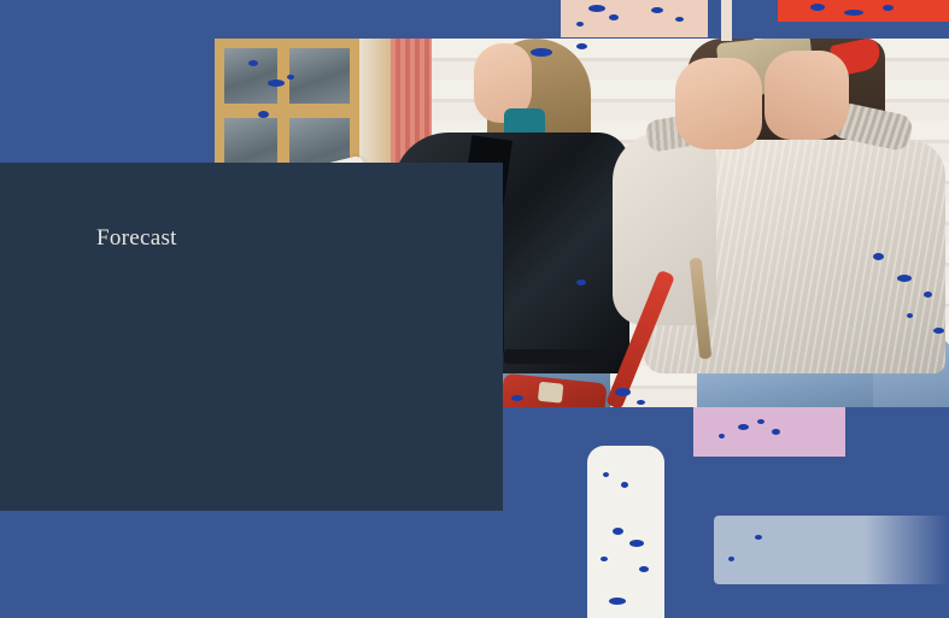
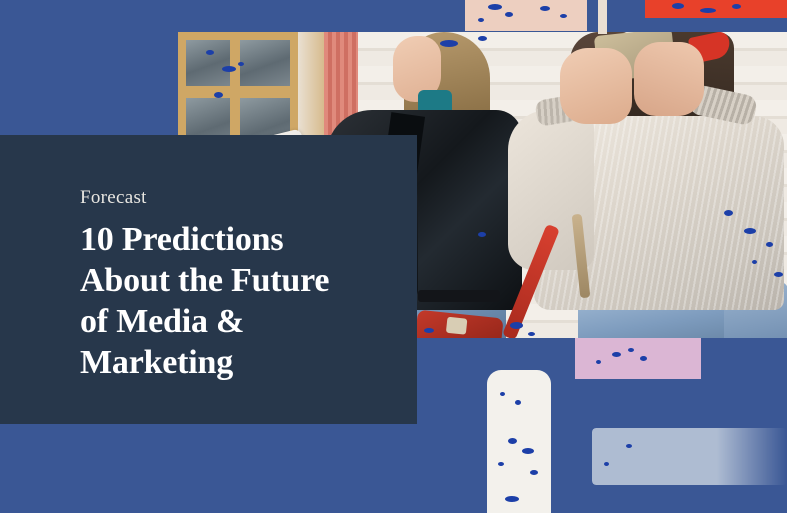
  Forecast
+ 10 Predictions
+ About the Future
+ of Media &
+ Marketing
